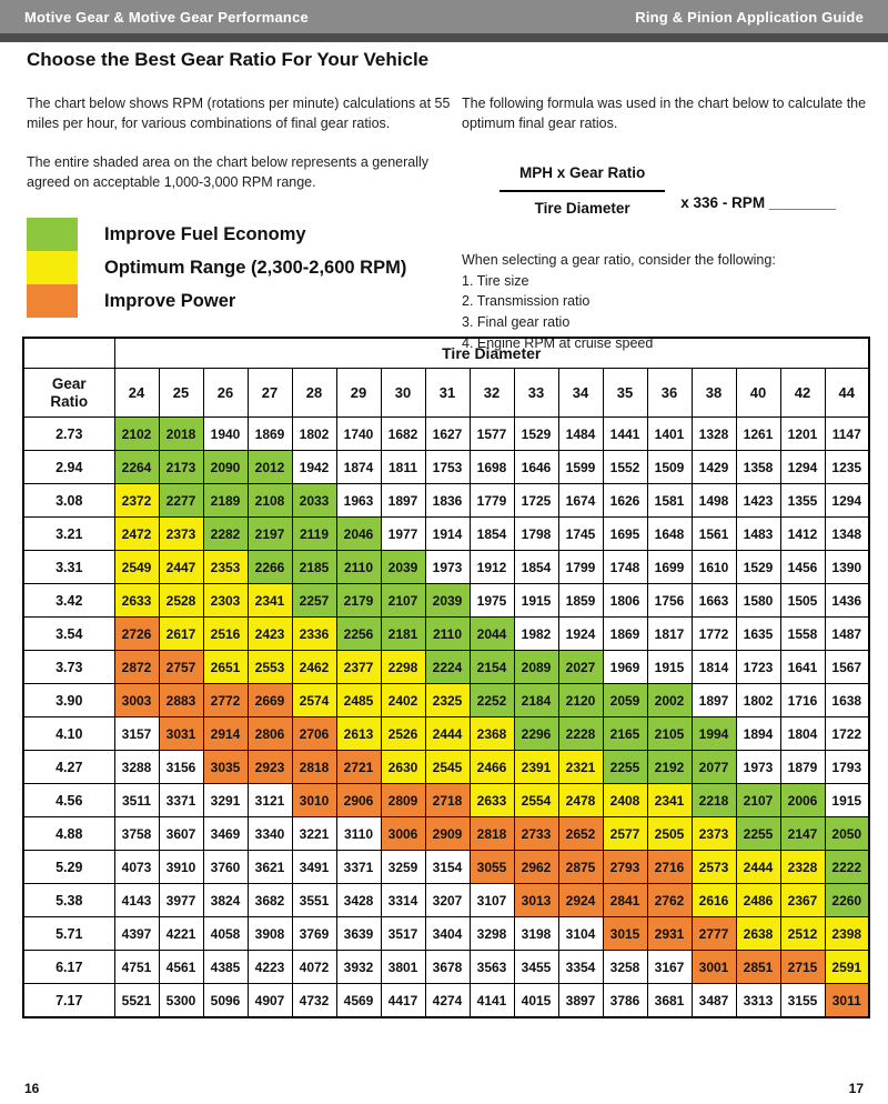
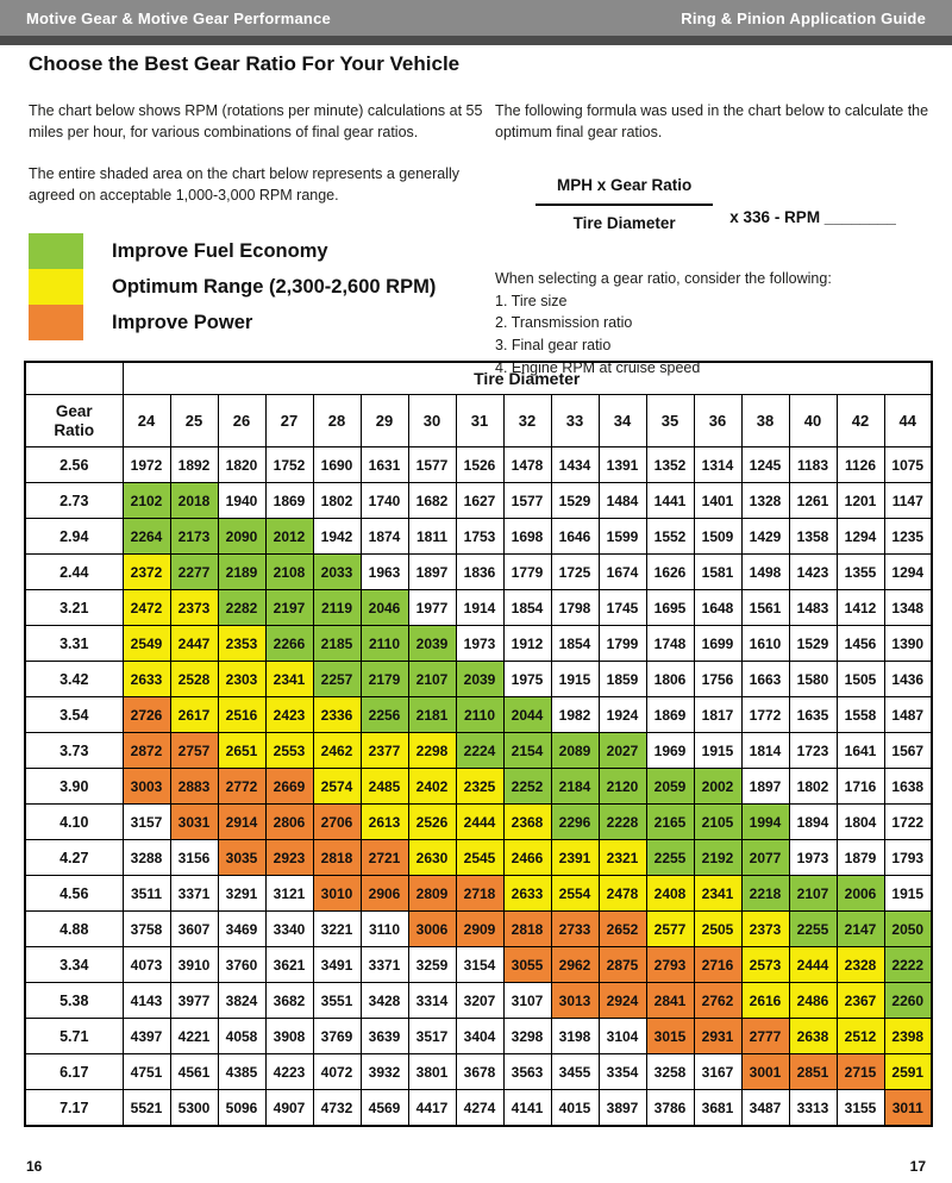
  Motive Gear & Motive Gear Performance
  Ring & Pinion Application Guide
  Choose the Best Gear Ratio For Your Vehicle
  The chart below shows RPM (rotations per minute) calculations at 55 miles per hour, for various combinations of final gear ratios.
  The entire shaded area on the chart below represents a generally agreed on acceptable 1,000-3,000 RPM range.
  Improve Fuel Economy
  Optimum Range (2,300-2,600 RPM)
  Improve Power
  The following formula was used in the chart below to calculate the optimum final gear ratios.
  MPH x Gear Ratio
  Tire Diameter
  x 336 - RPM ________
  When selecting a gear ratio, consider the following:
  1. Tire size
  2. Transmission ratio
  3. Final gear ratio
  4. Engine RPM at cruise speed
  	Tire Diameter
  GearRatio	24	25	26	27	28	29	30	31	32	33	34	35	36	38	40	42	44
+ 2.56	1972	1892	1820	1752	1690	1631	1577	1526	1478	1434	1391	1352	1314	1245	1183	1126	1075
  2.73	2102	2018	1940	1869	1802	1740	1682	1627	1577	1529	1484	1441	1401	1328	1261	1201	1147
  2.94	2264	2173	2090	2012	1942	1874	1811	1753	1698	1646	1599	1552	1509	1429	1358	1294	1235
- 3.08	2372	2277	2189	2108	2033	1963	1897	1836	1779	1725	1674	1626	1581	1498	1423	1355	1294
+ 2.44	2372	2277	2189	2108	2033	1963	1897	1836	1779	1725	1674	1626	1581	1498	1423	1355	1294
  3.21	2472	2373	2282	2197	2119	2046	1977	1914	1854	1798	1745	1695	1648	1561	1483	1412	1348
  3.31	2549	2447	2353	2266	2185	2110	2039	1973	1912	1854	1799	1748	1699	1610	1529	1456	1390
  3.42	2633	2528	2303	2341	2257	2179	2107	2039	1975	1915	1859	1806	1756	1663	1580	1505	1436
  3.54	2726	2617	2516	2423	2336	2256	2181	2110	2044	1982	1924	1869	1817	1772	1635	1558	1487
  3.73	2872	2757	2651	2553	2462	2377	2298	2224	2154	2089	2027	1969	1915	1814	1723	1641	1567
  3.90	3003	2883	2772	2669	2574	2485	2402	2325	2252	2184	2120	2059	2002	1897	1802	1716	1638
  4.10	3157	3031	2914	2806	2706	2613	2526	2444	2368	2296	2228	2165	2105	1994	1894	1804	1722
  4.27	3288	3156	3035	2923	2818	2721	2630	2545	2466	2391	2321	2255	2192	2077	1973	1879	1793
  4.56	3511	3371	3291	3121	3010	2906	2809	2718	2633	2554	2478	2408	2341	2218	2107	2006	1915
  4.88	3758	3607	3469	3340	3221	3110	3006	2909	2818	2733	2652	2577	2505	2373	2255	2147	2050
- 5.29	4073	3910	3760	3621	3491	3371	3259	3154	3055	2962	2875	2793	2716	2573	2444	2328	2222
+ 3.34	4073	3910	3760	3621	3491	3371	3259	3154	3055	2962	2875	2793	2716	2573	2444	2328	2222
  5.38	4143	3977	3824	3682	3551	3428	3314	3207	3107	3013	2924	2841	2762	2616	2486	2367	2260
  5.71	4397	4221	4058	3908	3769	3639	3517	3404	3298	3198	3104	3015	2931	2777	2638	2512	2398
  6.17	4751	4561	4385	4223	4072	3932	3801	3678	3563	3455	3354	3258	3167	3001	2851	2715	2591
  7.17	5521	5300	5096	4907	4732	4569	4417	4274	4141	4015	3897	3786	3681	3487	3313	3155	3011
  16
  17
